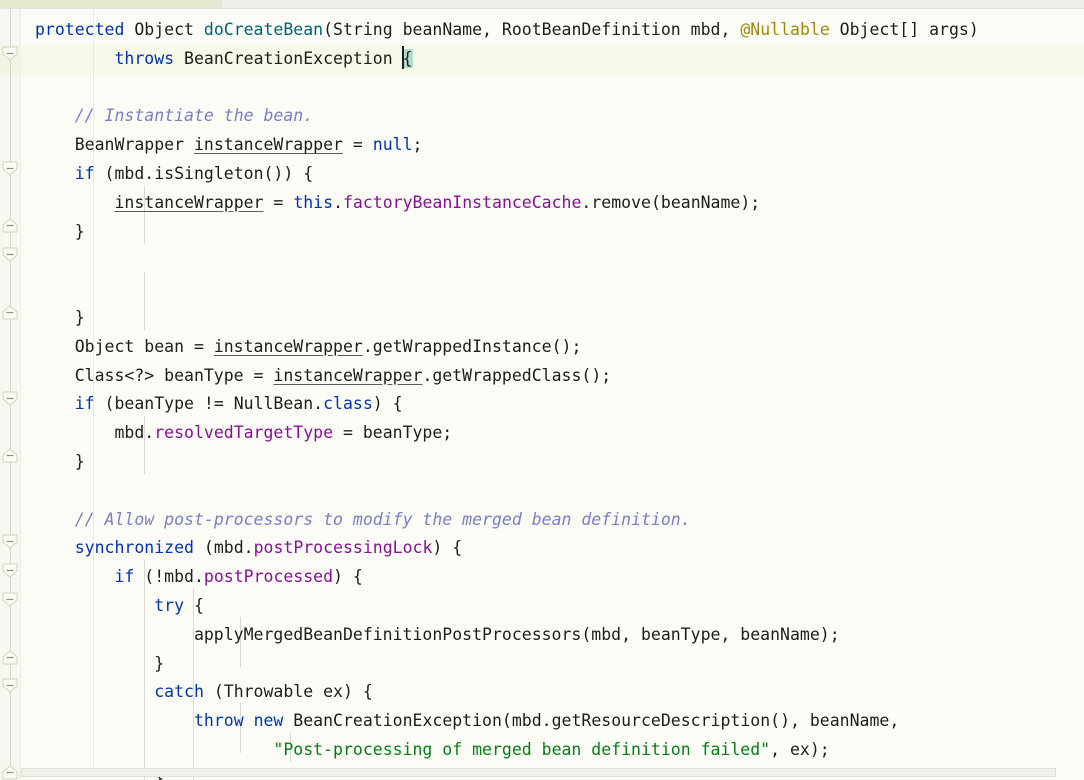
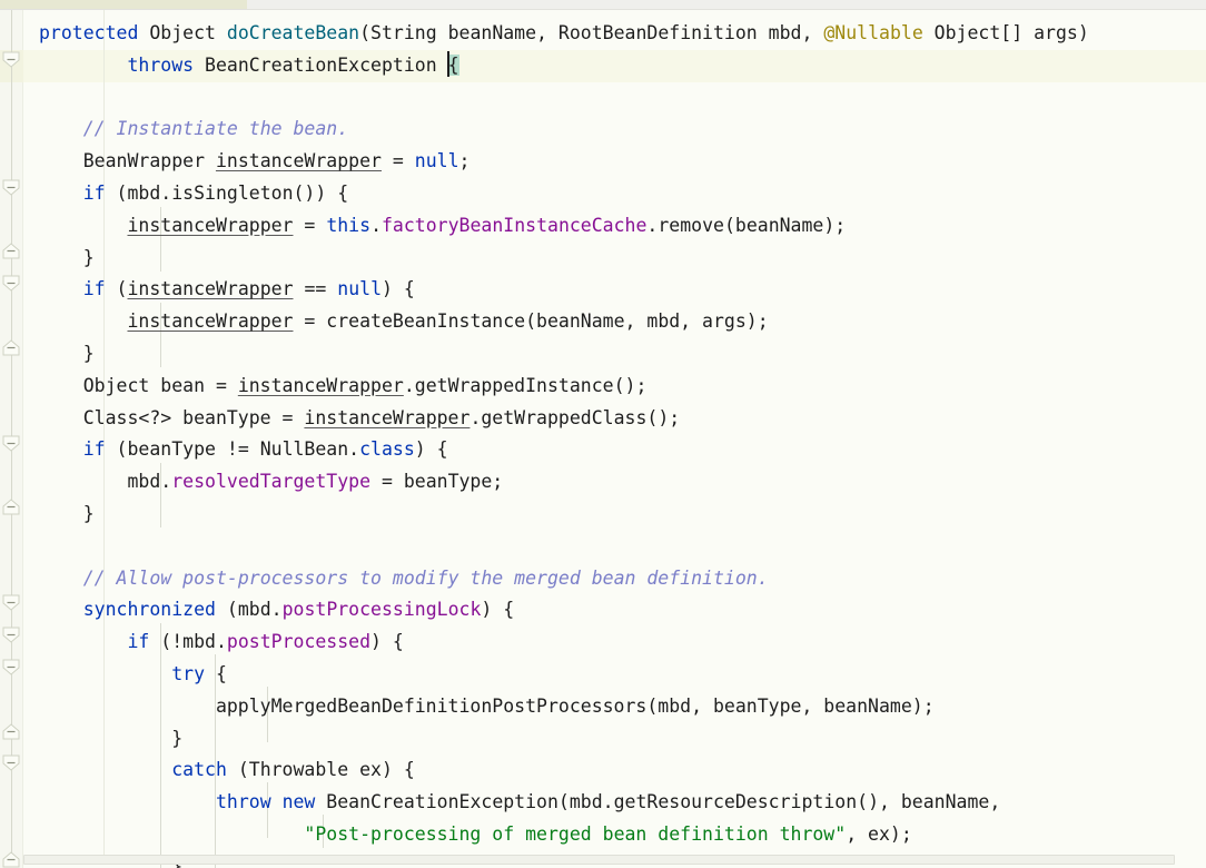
  protected Object doCreateBean(String beanName, RootBeanDefinition mbd, @Nullable Object[] args)
  throws BeanCreationException {
  // Instantiate the bean.
  BeanWrapper instanceWrapper = null;
  if (mbd.isSingleton()) {
  instanceWrapper = this.factoryBeanInstanceCache.remove(beanName);
  }
+ if (instanceWrapper == null) {
+ instanceWrapper = createBeanInstance(beanName, mbd, args);
  }
  Object bean = instanceWrapper.getWrappedInstance();
  Class<?> beanType = instanceWrapper.getWrappedClass();
  if (beanType != NullBean.class) {
  mbd.resolvedTargetType = beanType;
  }
  // Allow post-processors to modify the merged bean definition.
  synchronized (mbd.postProcessingLock) {
  if (!mbd.postProcessed) {
  try {
  applyMergedBeanDefinitionPostProcessors(mbd, beanType, beanName);
  }
  catch (Throwable ex) {
  throw new BeanCreationException(mbd.getResourceDescription(), beanName,
- "Post-processing of merged bean definition failed", ex);
+ "Post-processing of merged bean definition throw", ex);
  }
